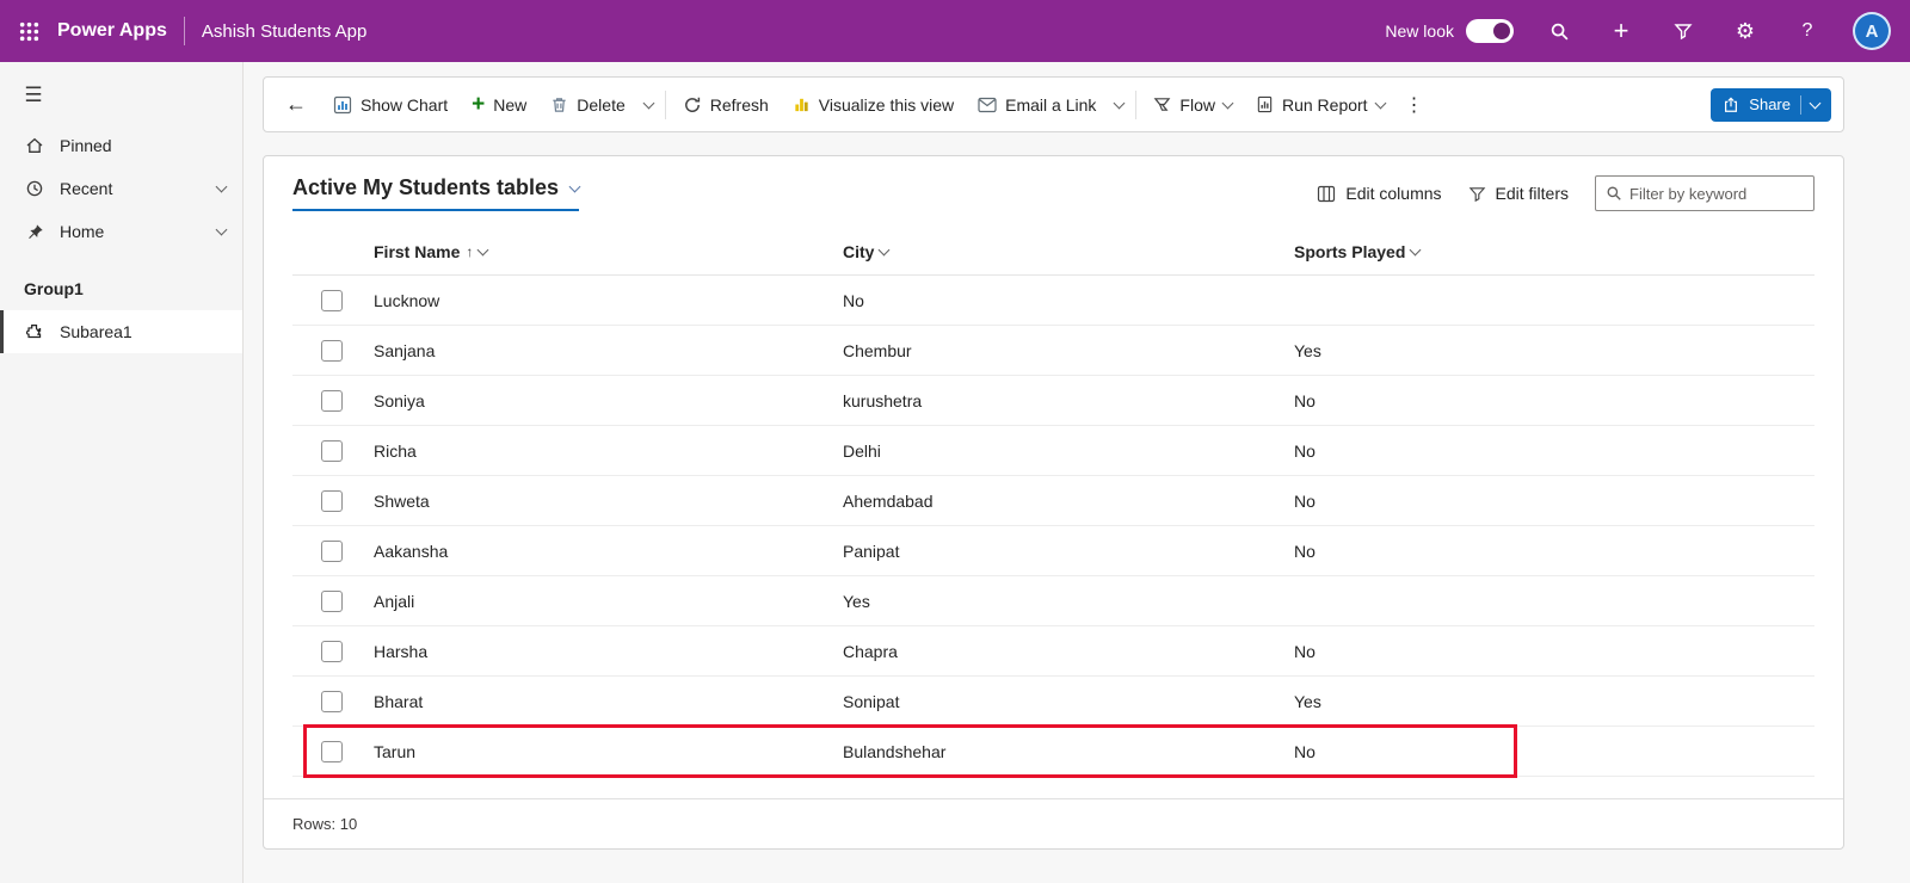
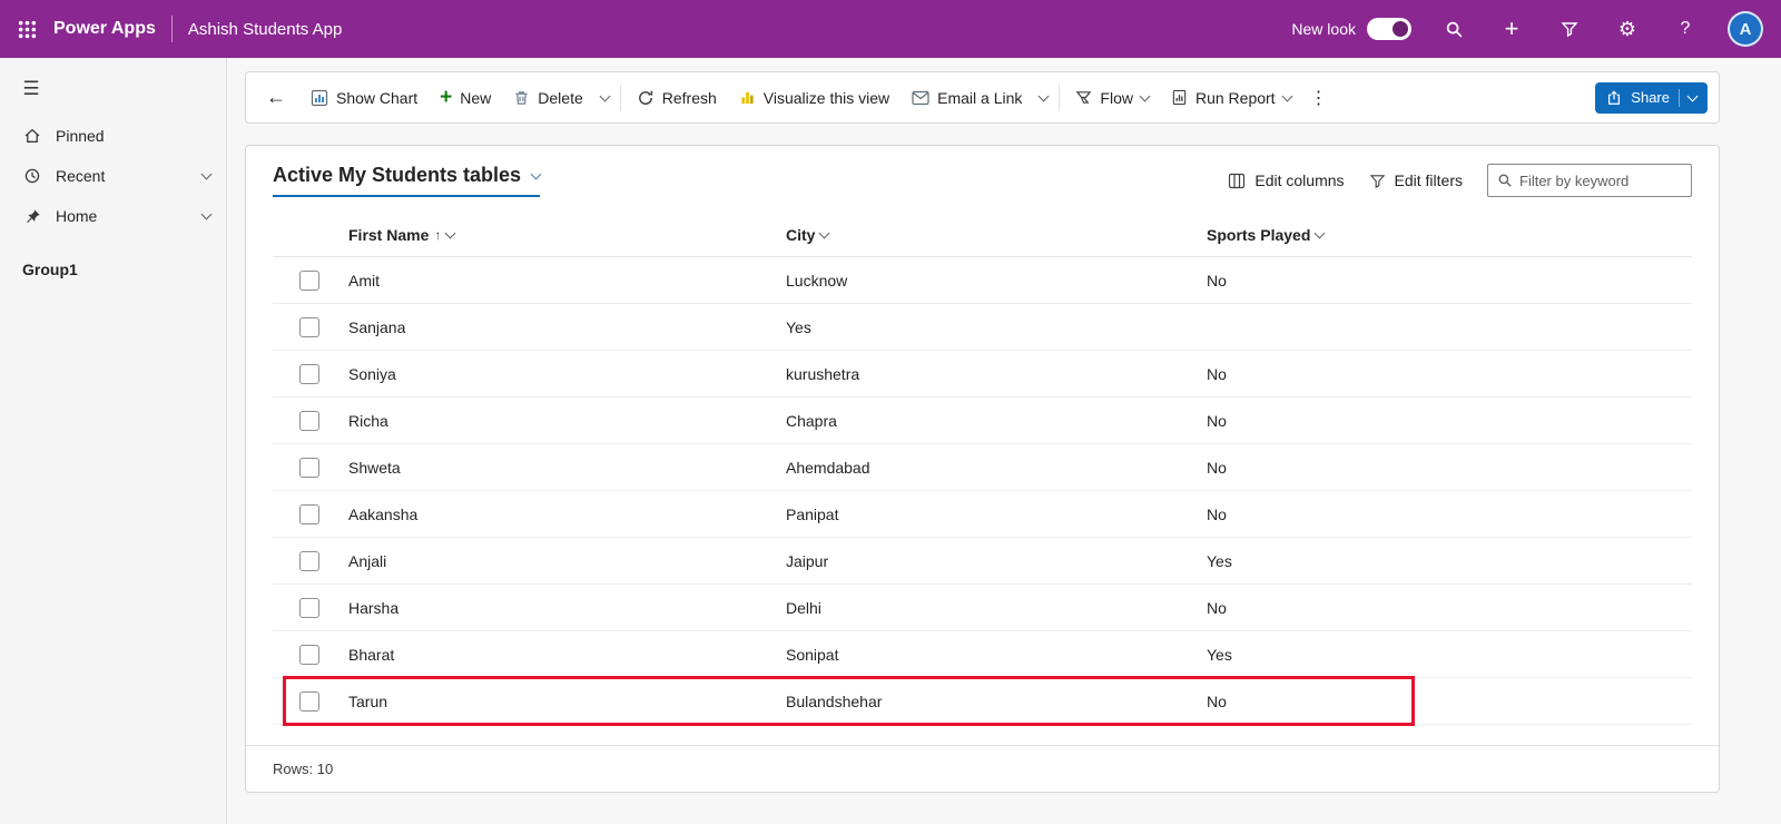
  Power Apps
  Ashish Students App
  New look
  +
  ⚙
  ?
  A
  ☰
  Pinned
  Recent
  Home
  Group1
- Subarea1
  ←
  Show Chart
  +
  New
  Delete
  Refresh
  Visualize this view
  Email a Link
  Flow
  Run Report
  ⋮
  Share
  Active My Students tables
  Edit columns
  Edit filters
  Filter by keyword
  First Name
  ↑
  City
  Sports Played
+ Amit
  Lucknow
  No
  Sanjana
- Chembur
  Yes
  Soniya
  kurushetra
  No
  Richa
- Delhi
+ Chapra
  No
  Shweta
  Ahemdabad
  No
  Aakansha
  Panipat
  No
  Anjali
+ Jaipur
  Yes
  Harsha
- Chapra
+ Delhi
  No
  Bharat
  Sonipat
  Yes
  Tarun
  Bulandshehar
  No
  Rows: 10
